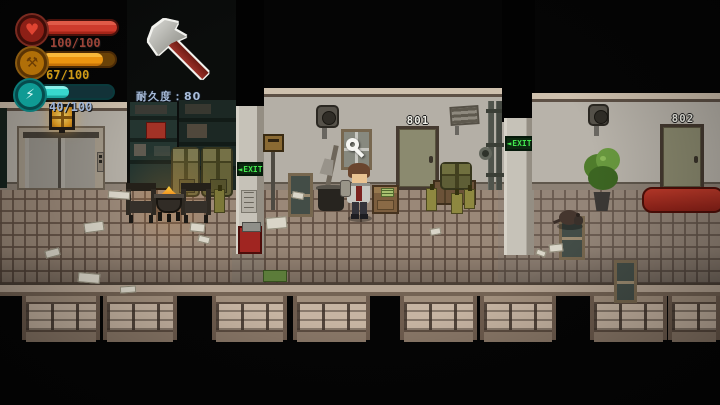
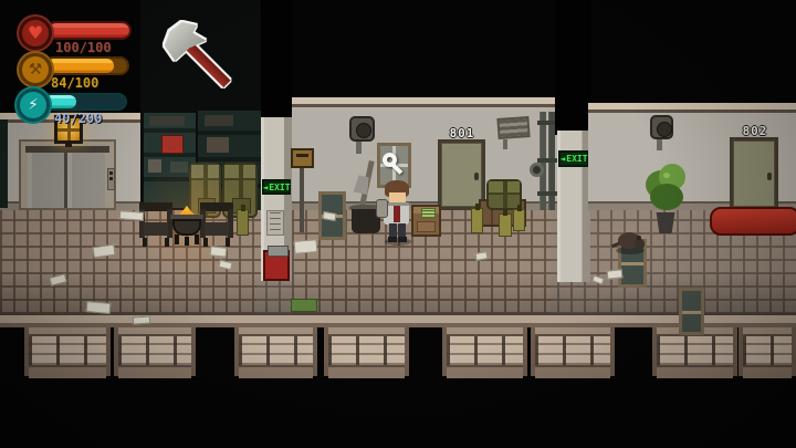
  ♥
  100/100
  ⚒
- 67/100
+ 84/100
  ⚡
- 40/100
+ 40/200
- 耐久度：80
